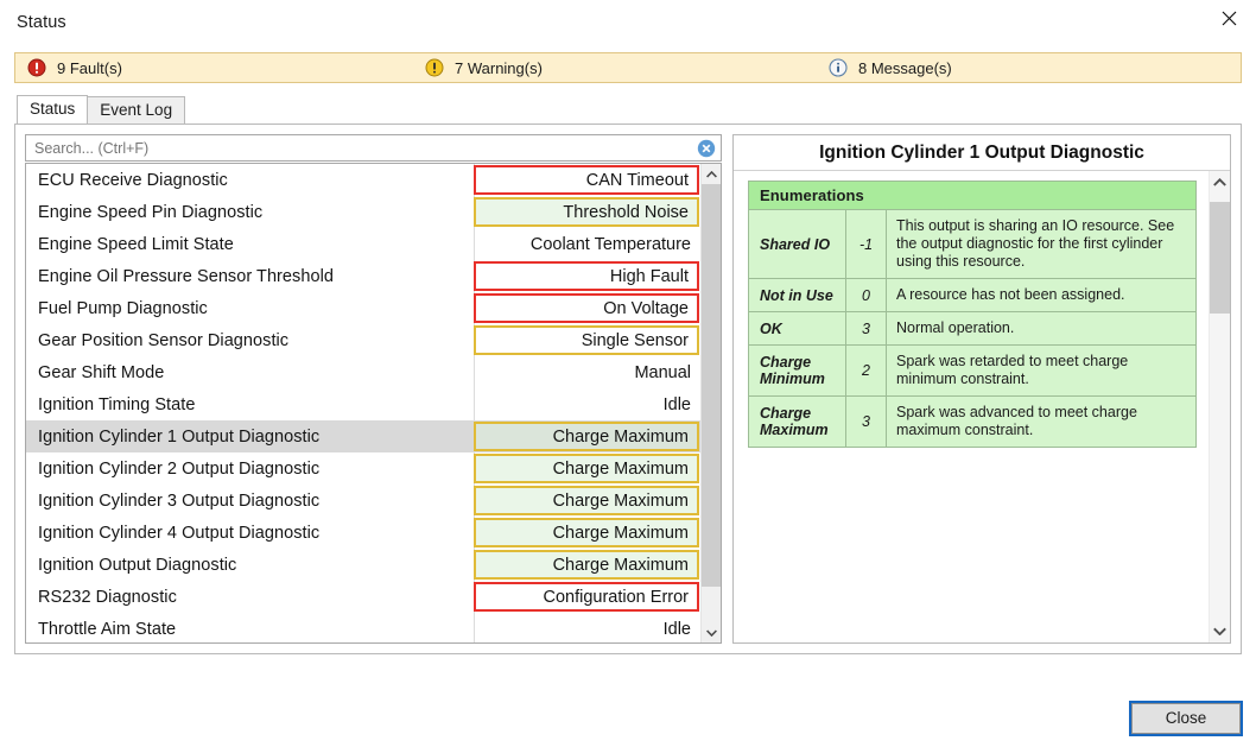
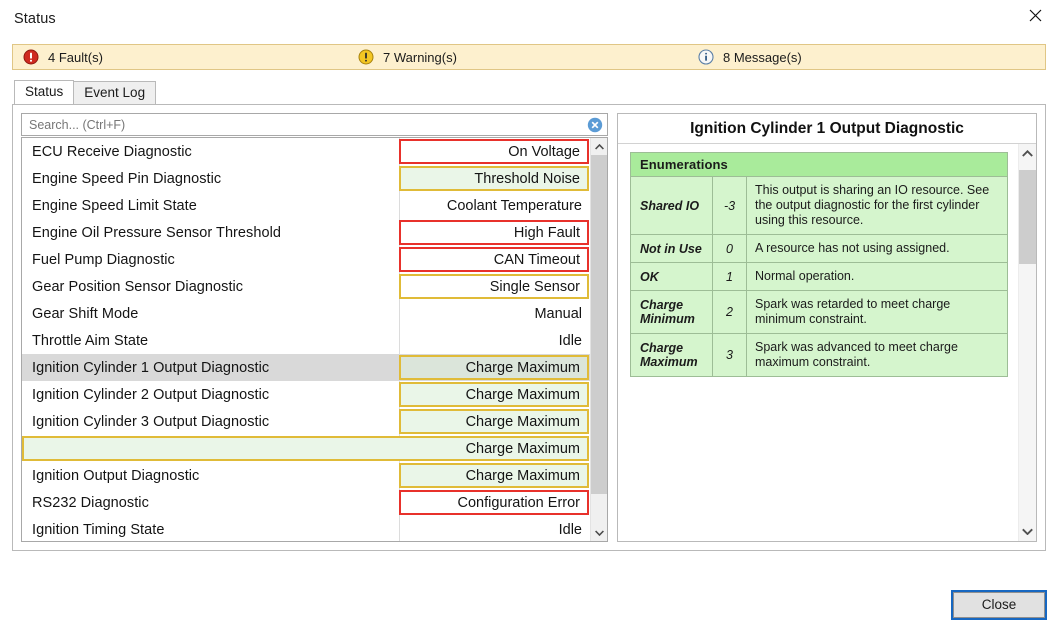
  Status
- 9 Fault(s)
+ 4 Fault(s)
  7 Warning(s)
  8 Message(s)
  Status
  Event Log
  Search... (Ctrl+F)
  ECU Receive Diagnostic
- CAN Timeout
+ On Voltage
  Engine Speed Pin Diagnostic
  Threshold Noise
  Engine Speed Limit State
  Coolant Temperature
  Engine Oil Pressure Sensor Threshold
  High Fault
  Fuel Pump Diagnostic
- On Voltage
+ CAN Timeout
  Gear Position Sensor Diagnostic
  Single Sensor
  Gear Shift Mode
  Manual
- Ignition Timing State
+ Throttle Aim State
  Idle
  Ignition Cylinder 1 Output Diagnostic
  Charge Maximum
  Ignition Cylinder 2 Output Diagnostic
  Charge Maximum
  Ignition Cylinder 3 Output Diagnostic
  Charge Maximum
- Ignition Cylinder 4 Output Diagnostic
  Charge Maximum
  Ignition Output Diagnostic
  Charge Maximum
  RS232 Diagnostic
  Configuration Error
- Throttle Aim State
+ Ignition Timing State
  Idle
  Ignition Cylinder 1 Output Diagnostic
  Enumerations
- Shared IO	-1	This output is sharing an IO resource. See the output diagnostic for the first cylinder using this resource.
+ Shared IO	-3	This output is sharing an IO resource. See the output diagnostic for the first cylinder using this resource.
- Not in Use	0	A resource has not been assigned.
+ Not in Use	0	A resource has not using assigned.
- OK	3	Normal operation.
+ OK	1	Normal operation.
  Charge Minimum	2	Spark was retarded to meet charge minimum constraint.
  Charge Maximum	3	Spark was advanced to meet charge maximum constraint.
  Close
